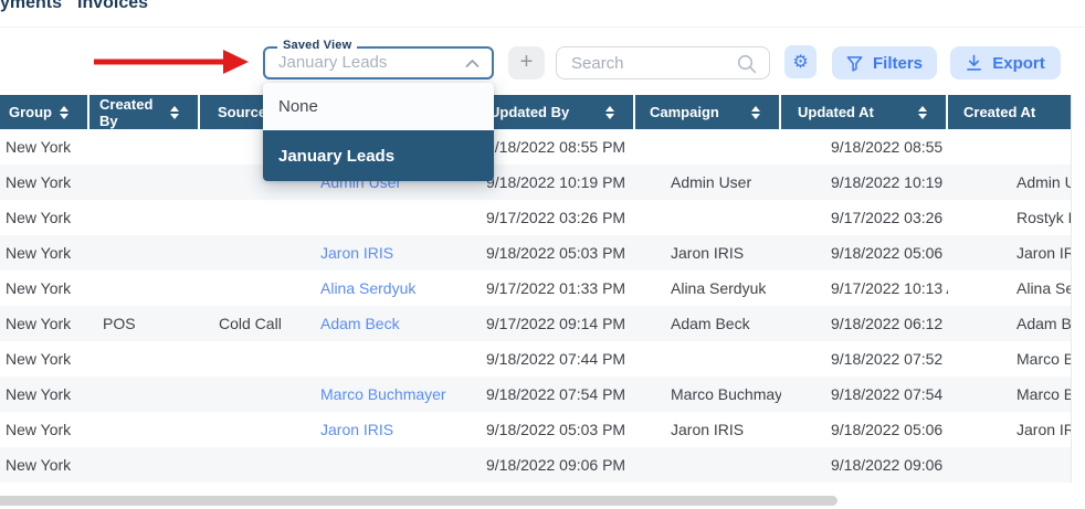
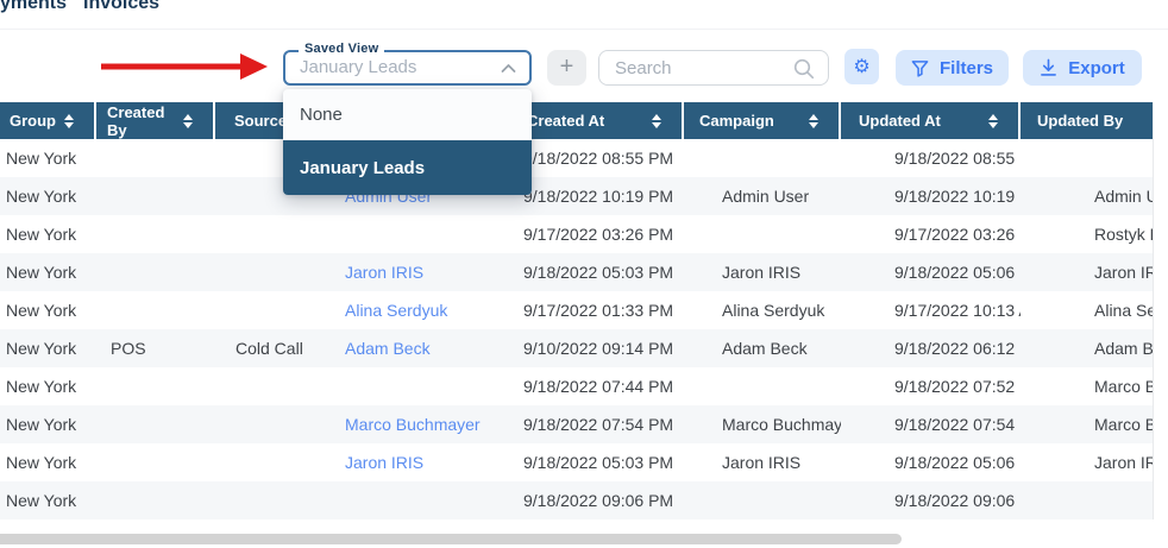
  yments
  Invoices
  Saved View
  January Leads
  +
  Search
  ⚙
  Filters
  Export
  Group
  Created By
  Sourc
- Updated By
+ Created At
  Campaign
  Updated At
- Created At
+ Updated By
  New York
  /18/2022 08:55 PM
  9/18/2022 08:55
  New York
  Admin User
  9/18/2022 10:19 PM
  Admin User
  9/18/2022 10:19
  Admin U
  New York
  9/17/2022 03:26 PM
  9/17/2022 03:26
  Rostyk
  New York
  Jaron IRIS
  9/18/2022 05:03 PM
  Jaron IRIS
  9/18/2022 05:06
  Jaron IR
  New York
  Alina Serdyuk
  9/17/2022 01:33 PM
  Alina Serdyuk
  9/17/2022 10:13
  Alina Se
  New York
  POS
  Cold Call
  Adam Beck
- 9/17/2022 09:14 PM
+ 9/10/2022 09:14 PM
  Adam Beck
  9/18/2022 06:12
  Adam B
  New York
  9/18/2022 07:44 PM
  9/18/2022 07:52
  Marco B
  New York
  Marco Buchmayer
  9/18/2022 07:54 PM
  Marco Buchmay
  9/18/2022 07:54
  Marco B
  New York
  Jaron IRIS
  9/18/2022 05:03 PM
  Jaron IRIS
  9/18/2022 05:06
  Jaron IR
  New York
  9/18/2022 09:06 PM
  9/18/2022 09:06
  None
  January Leads
